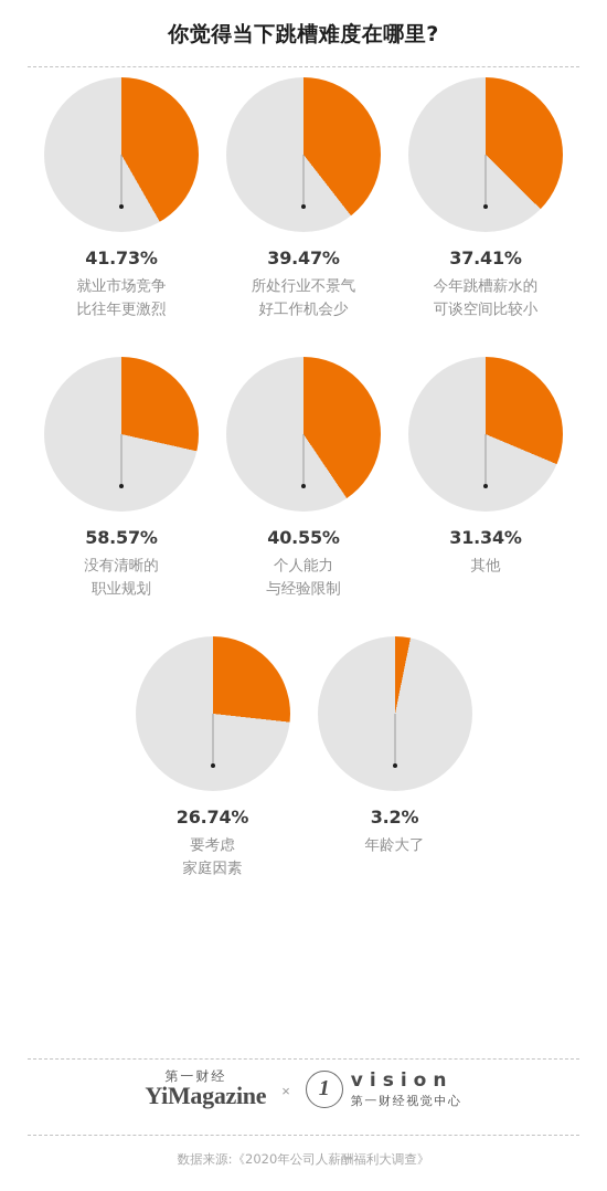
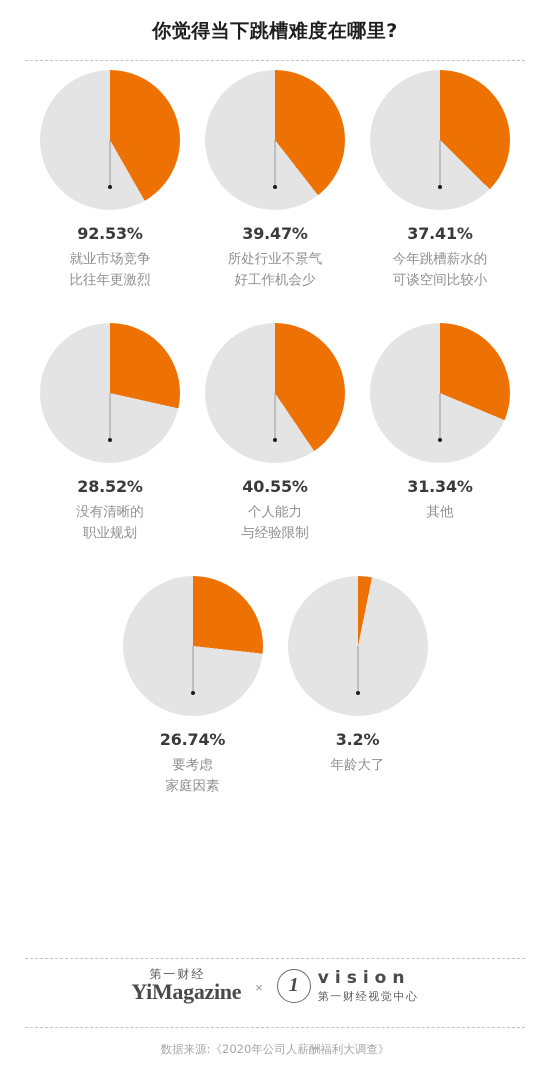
  你觉得当下跳槽难度在哪里?
- 41.73%
+ 92.53%
  就业市场竞争
  比往年更激烈
  39.47%
  所处行业不景气
  好工作机会少
  37.41%
  今年跳槽薪水的
  可谈空间比较小
- 58.57%
+ 28.52%
  没有清晰的
  职业规划
  40.55%
  个人能力
  与经验限制
  31.34%
  其他
  26.74%
  要考虑
  家庭因素
  3.2%
  年龄大了
  第一财经
  YiMagazine
  ×
  1
  vision
  第一财经视觉中心
  数据来源:《2020年公司人薪酬福利大调查》
